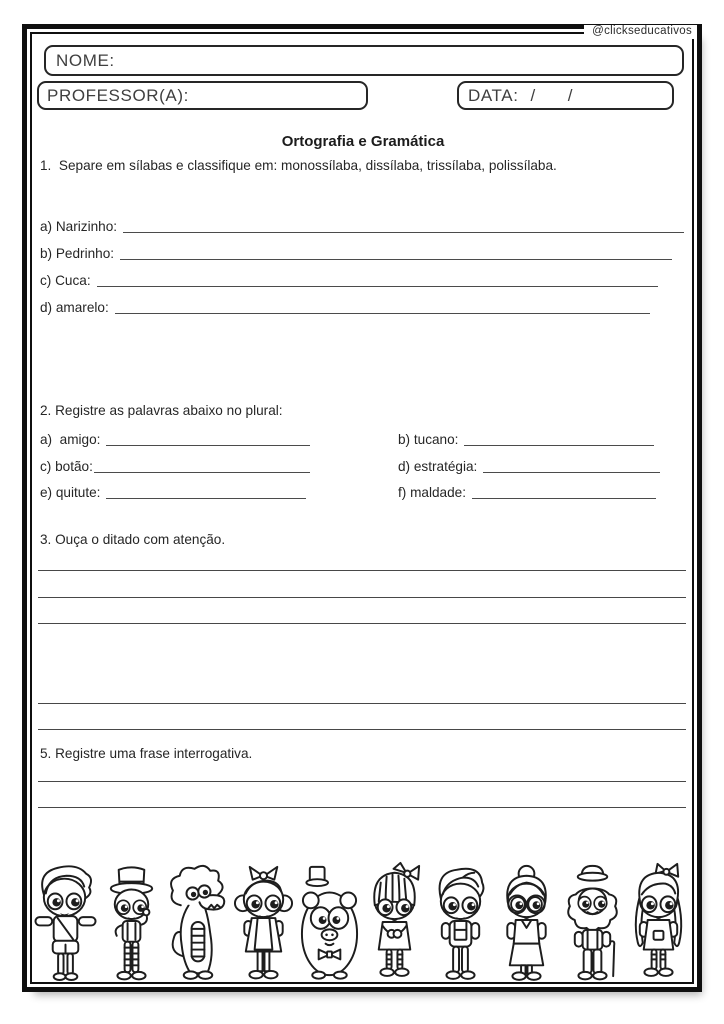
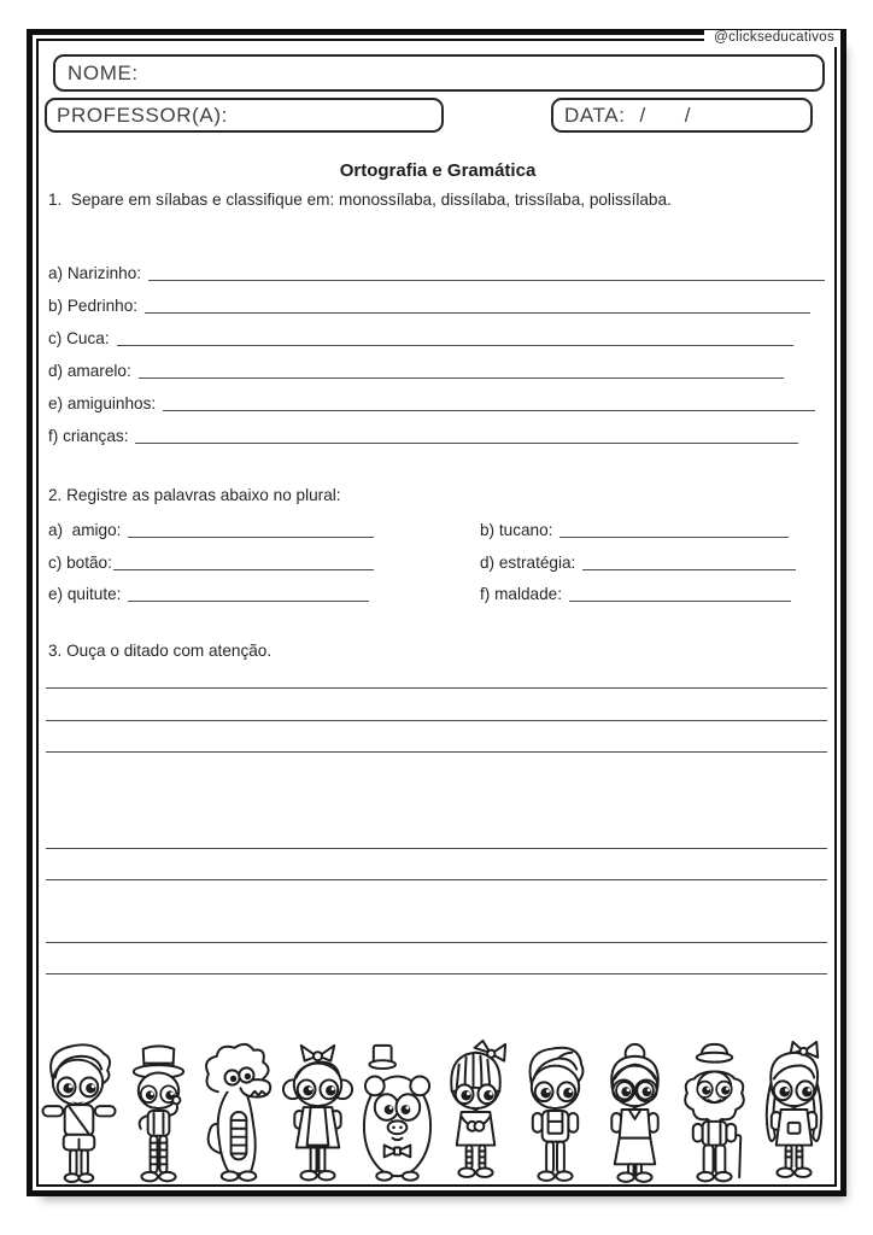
  @clickseducativos
  NOME:
  PROFESSOR(A):
  DATA:
  / /
  Ortografia e Gramática
  1. Separe em sílabas e classifique em: monossílaba, dissílaba, trissílaba, polissílaba.
  a) Narizinho:
  b) Pedrinho:
  c) Cuca:
  d) amarelo:
+ e) amiguinhos:
+ f) crianças:
  2. Registre as palavras abaixo no plural:
  a) amigo:
  b) tucano:
  c) botão:
  d) estratégia:
  e) quitute:
  f) maldade:
  3. Ouça o ditado com atenção.
- 5. Registre uma frase interrogativa.
